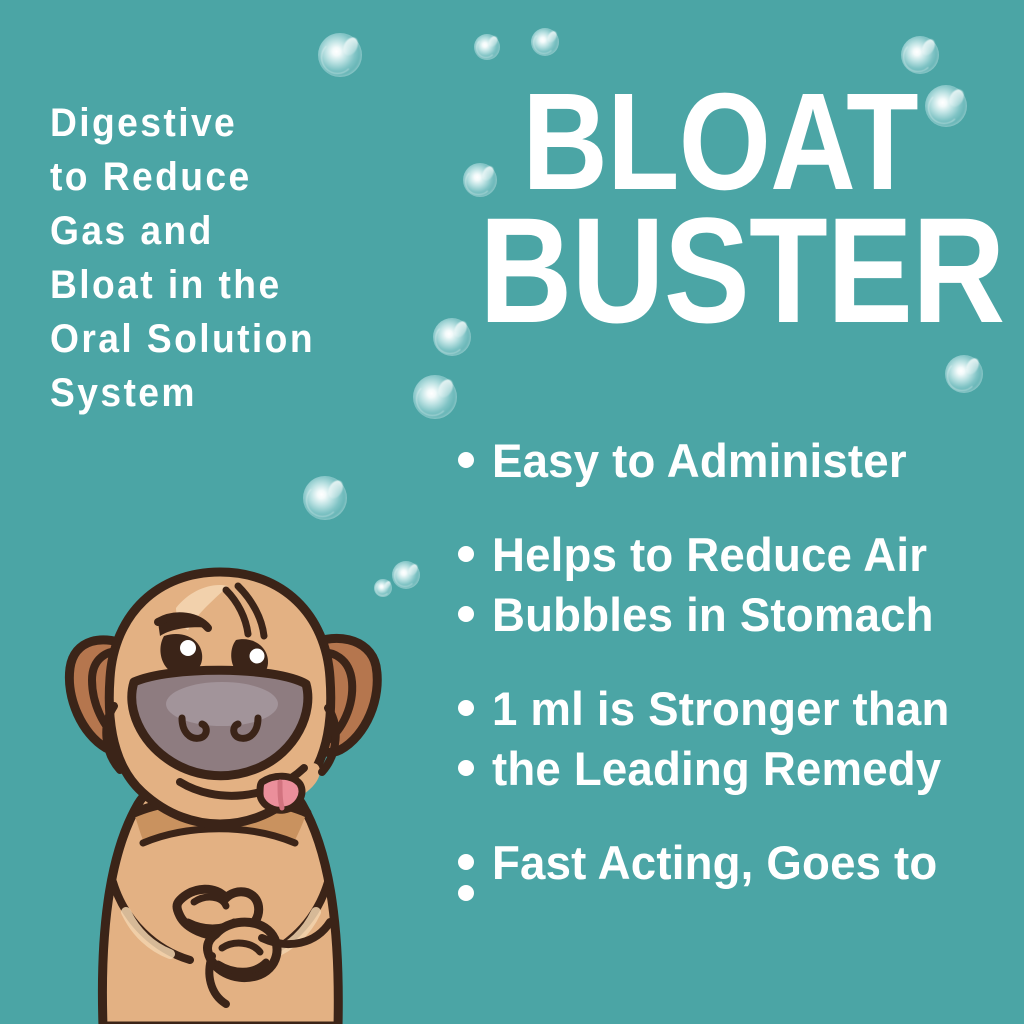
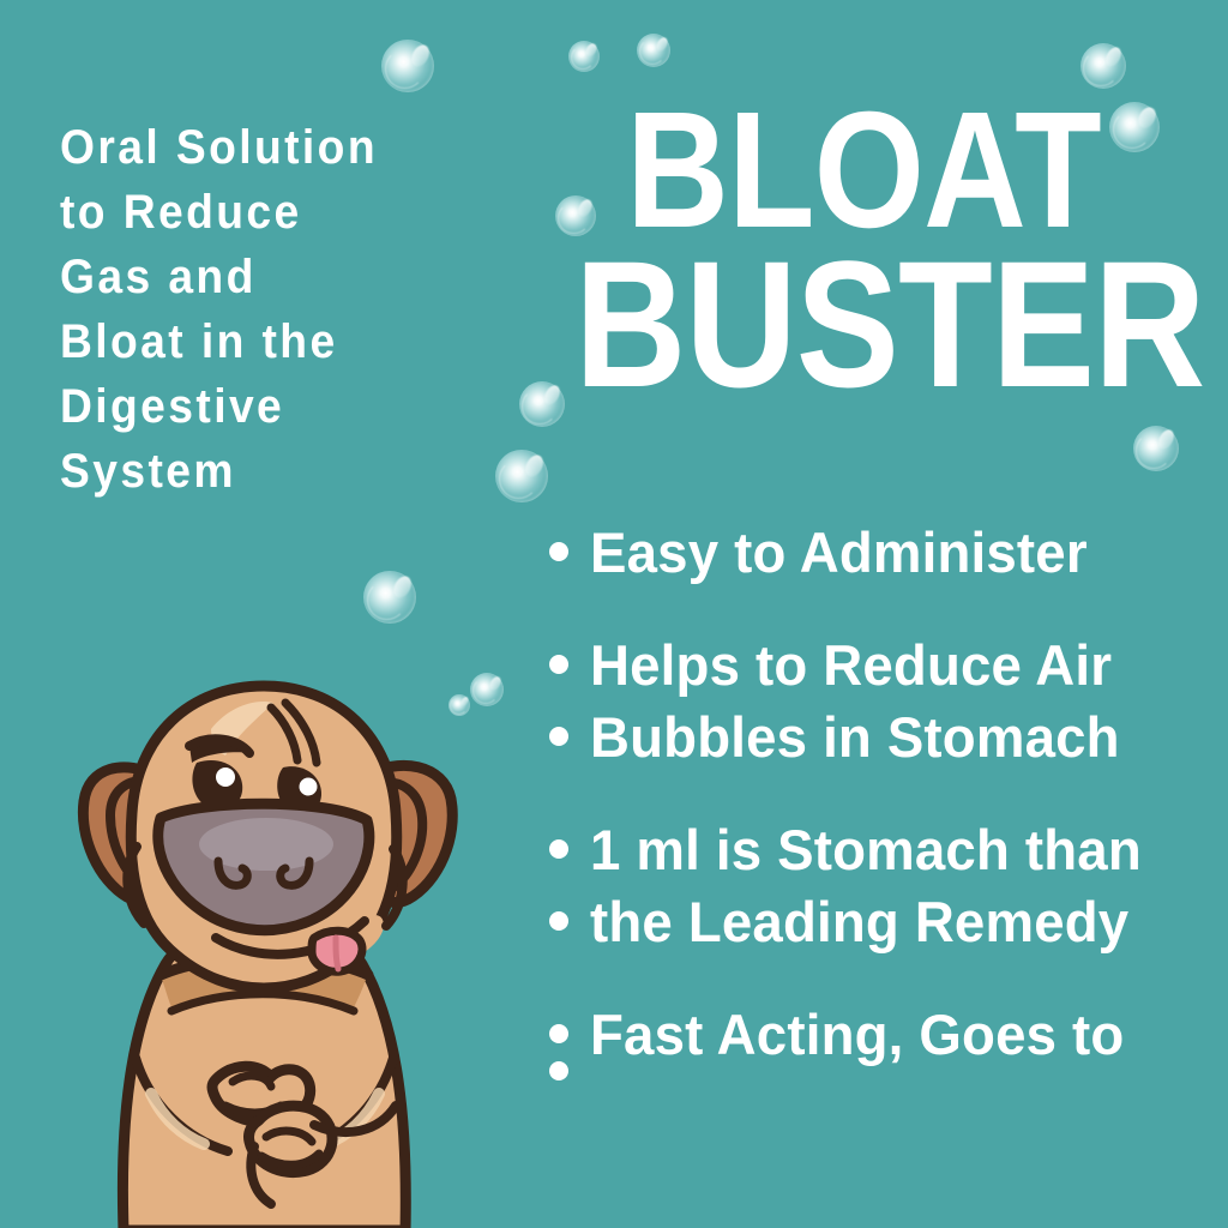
- Digestive
+ Oral Solution
  to Reduce
  Gas and
  Bloat in the
- Oral Solution
+ Digestive
  System
  BLOAT
  BUSTER
  Easy to Administer
  Helps to Reduce Air
  Bubbles in Stomach
- 1 ml is Stronger than
+ 1 ml is Stomach than
  the Leading Remedy
  Fast Acting, Goes to
